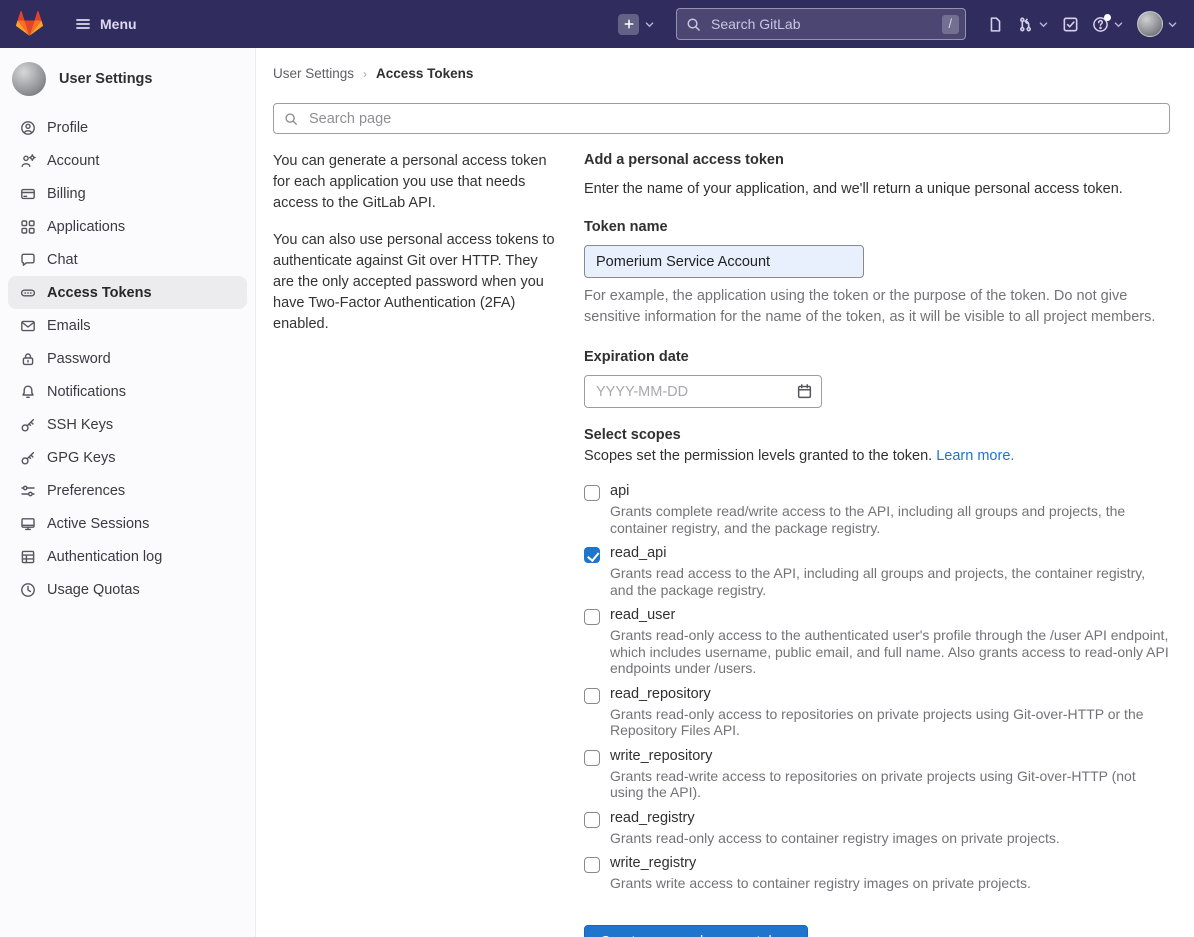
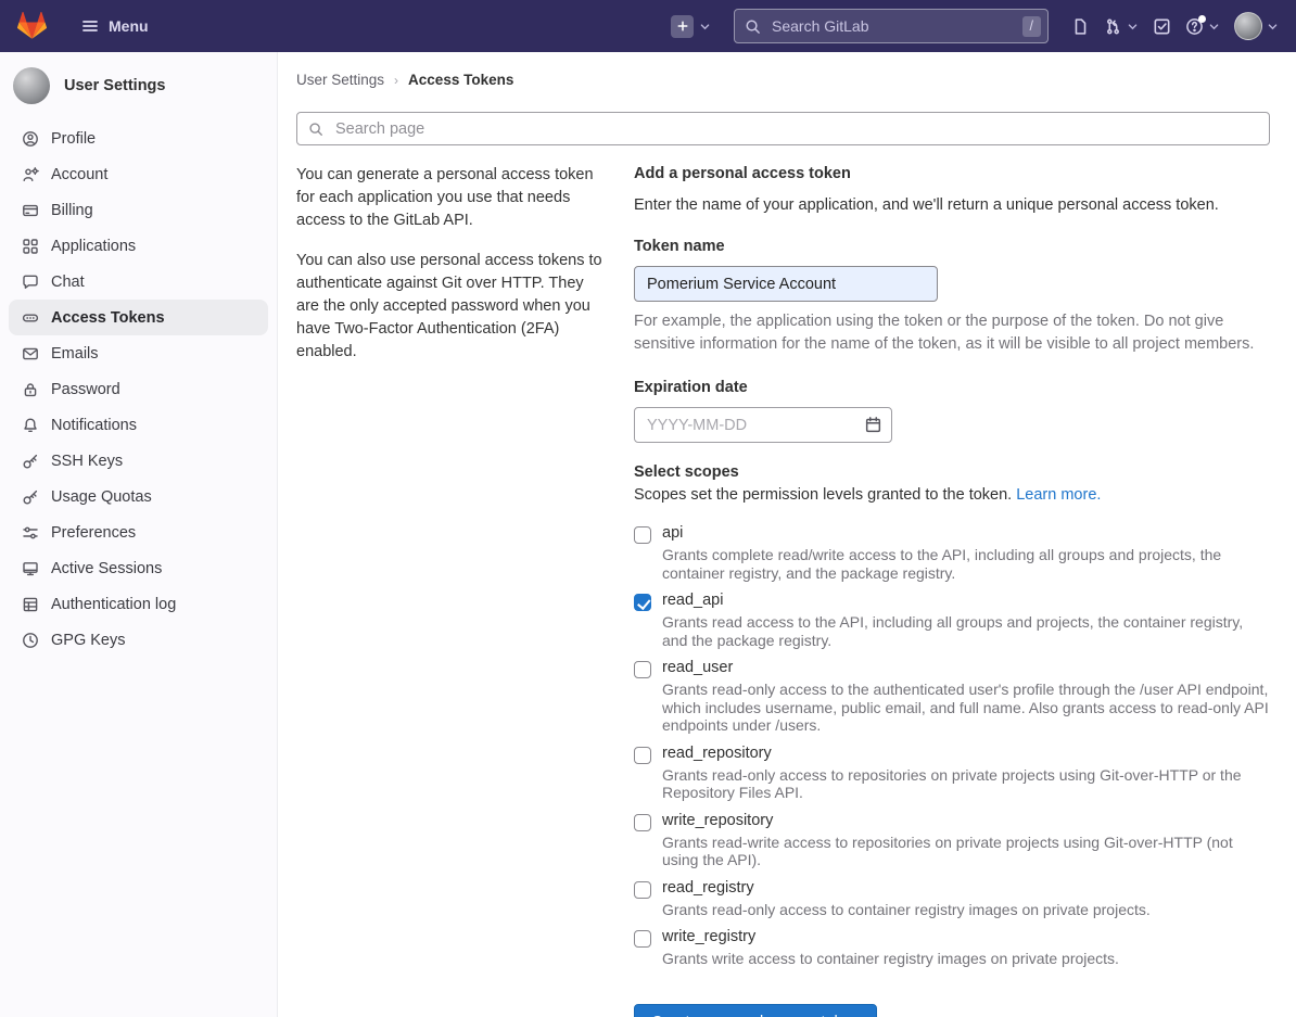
  Menu
  Search GitLab
  /
  User Settings
  Profile
  Account
  Billing
  Applications
  Chat
  Access Tokens
  Emails
  Password
  Notifications
  SSH Keys
- GPG Keys
+ Usage Quotas
  Preferences
  Active Sessions
  Authentication log
- Usage Quotas
+ GPG Keys
  User Settings
  ›
  Access Tokens
  Search page
  You can generate a personal access token for each application you use that needs access to the GitLab API.
  You can also use personal access tokens to authenticate against Git over HTTP. They are the only accepted password when you have Two-Factor Authentication (2FA) enabled.
  Add a personal access token
  Enter the name of your application, and we'll return a unique personal access token.
  Token name
  Pomerium Service Account
  For example, the application using the token or the purpose of the token. Do not give sensitive information for the name of the token, as it will be visible to all project members.
  Expiration date
  YYYY-MM-DD
  Select scopes
  Scopes set the permission levels granted to the token. Learn more.
  api
  Grants complete read/write access to the API, including all groups and projects, the container registry, and the package registry.
  read_api
  Grants read access to the API, including all groups and projects, the container registry, and the package registry.
  read_user
  Grants read-only access to the authenticated user's profile through the /user API endpoint, which includes username, public email, and full name. Also grants access to read-only API endpoints under /users.
  read_repository
  Grants read-only access to repositories on private projects using Git-over-HTTP or the Repository Files API.
  write_repository
  Grants read-write access to repositories on private projects using Git-over-HTTP (not using the API).
  read_registry
  Grants read-only access to container registry images on private projects.
  write_registry
  Grants write access to container registry images on private projects.
